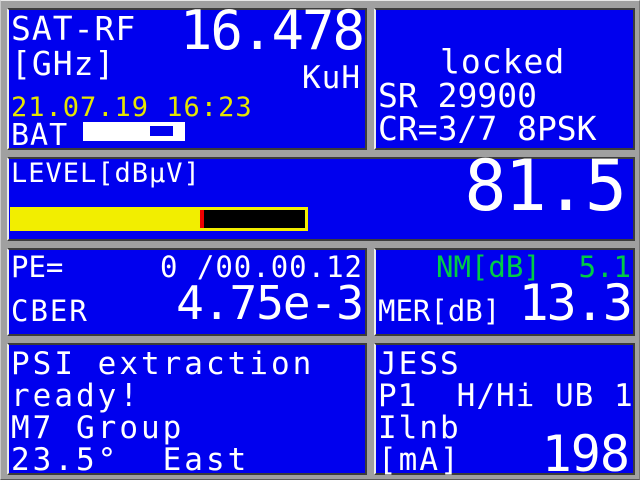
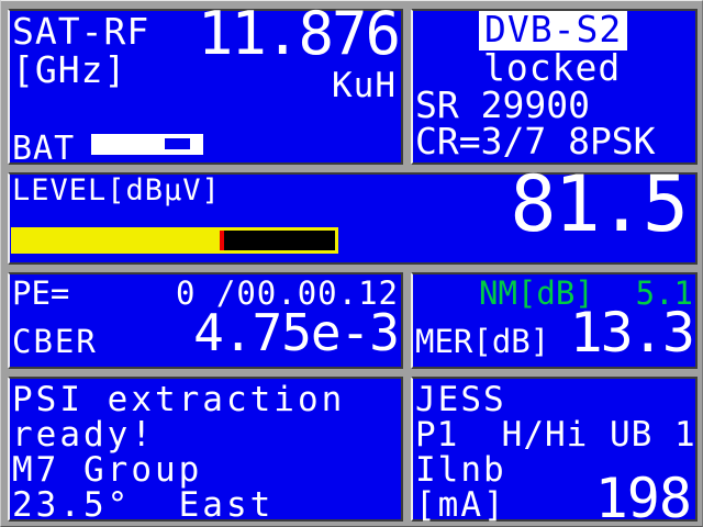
  SAT-RF
  [GHz]
- 16.478
+ 11.876
  KuH
- 21.07.19 16:23
  BAT
+ DVB-S2
  locked
  SR 29900
  CR=3/7 8PSK
  LEVEL[dBµV]
  81.5
  PE=
  0 /00.00.12
  CBER
  4.75e-3
  NM[dB]
  5.1
  MER[dB]
  13.3
  PSI extraction
  ready!
  M7 Group
  23.5° East
  JESS
  P1 H/Hi UB 1
  Ilnb
  [mA]
  198
